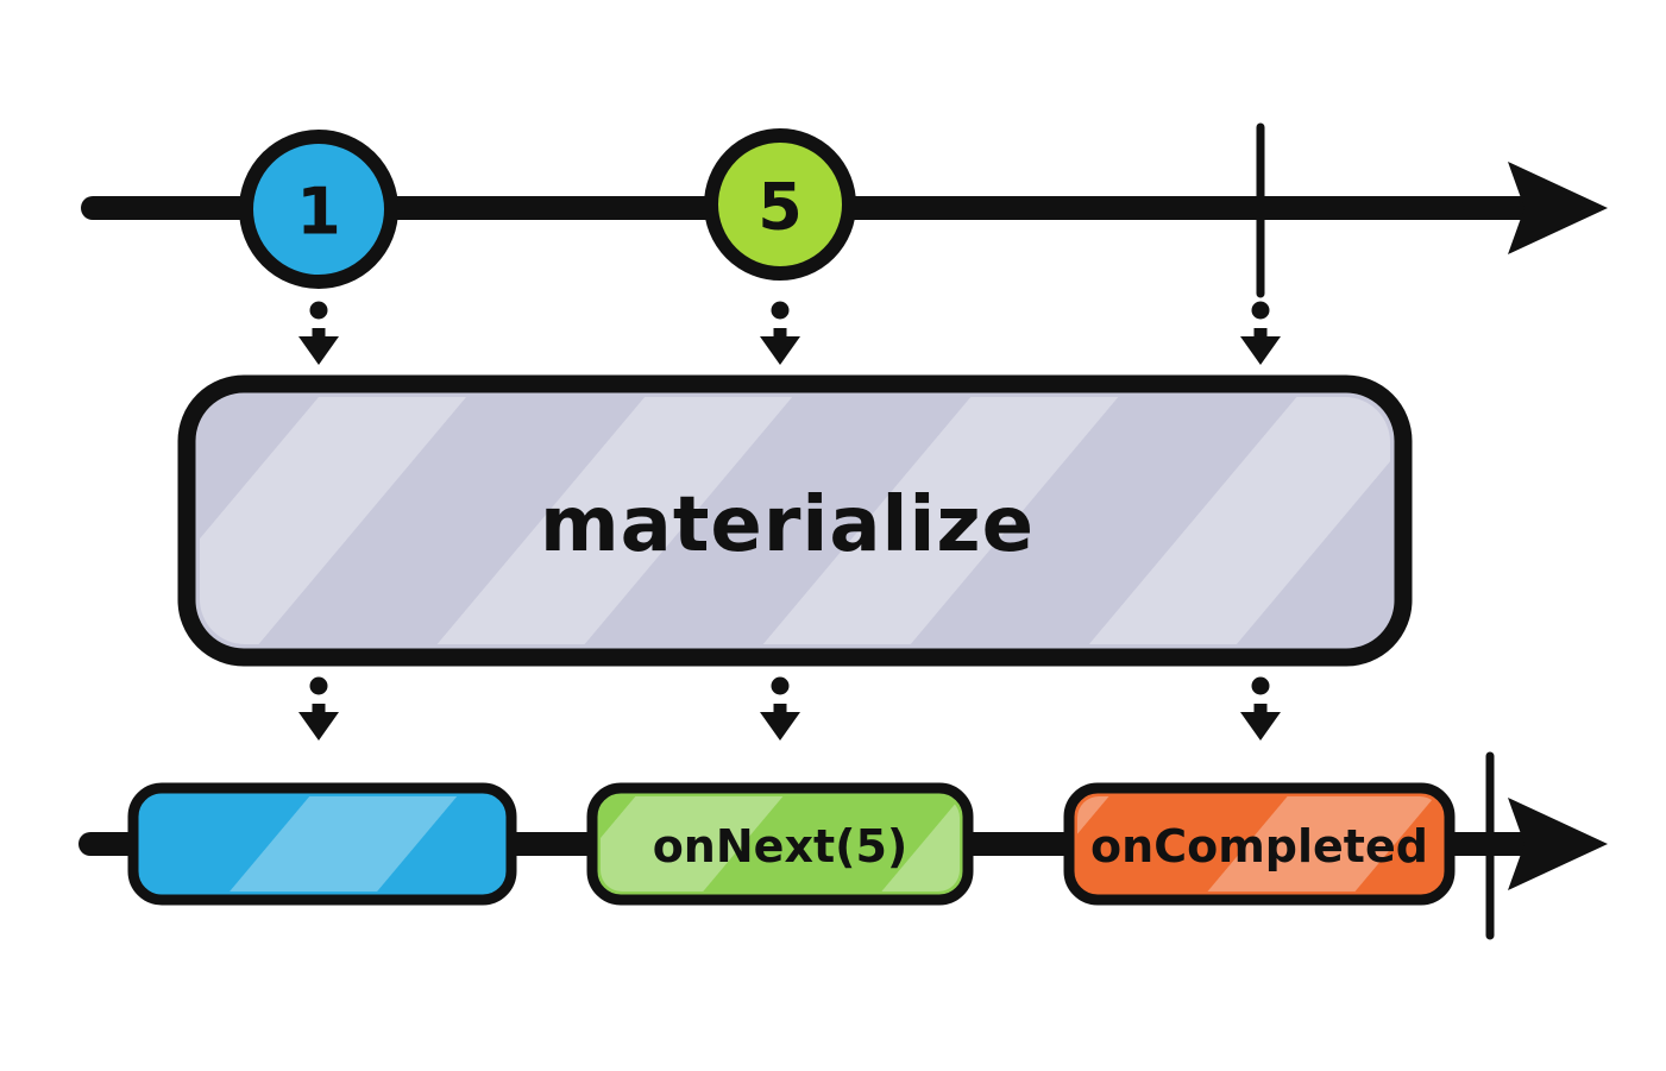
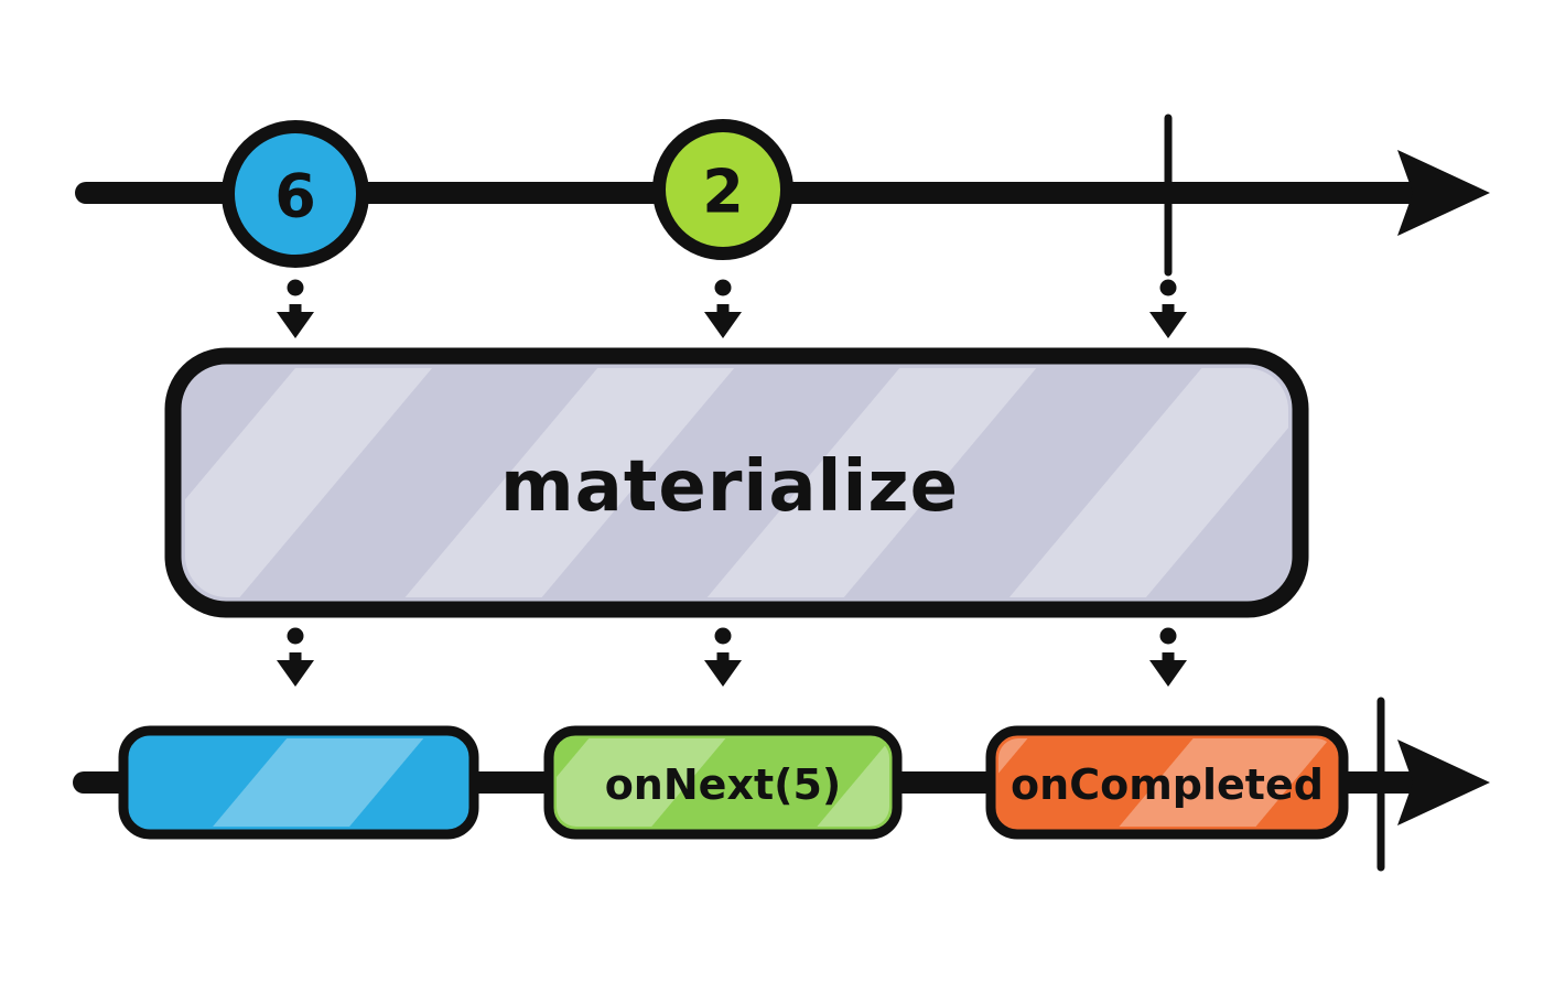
- 1
+ 6
- 5
+ 2
  materialize
  onNext(5)
  onCompleted
